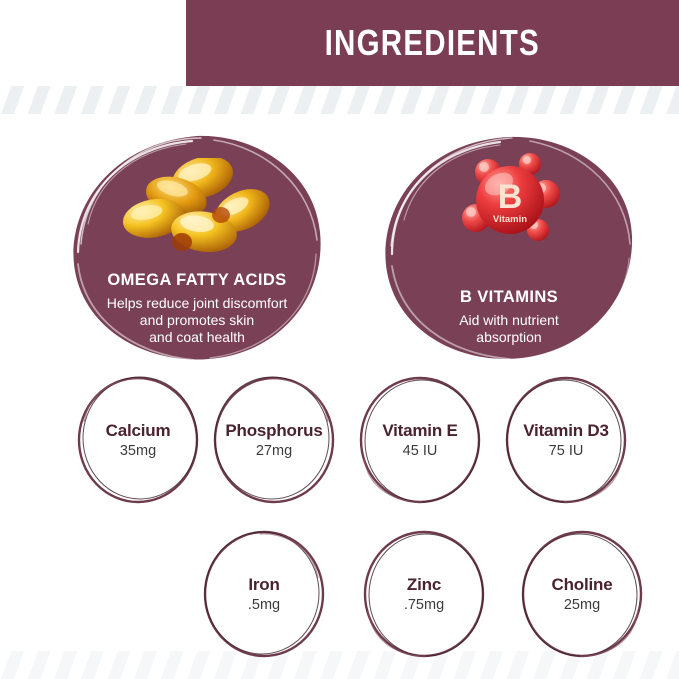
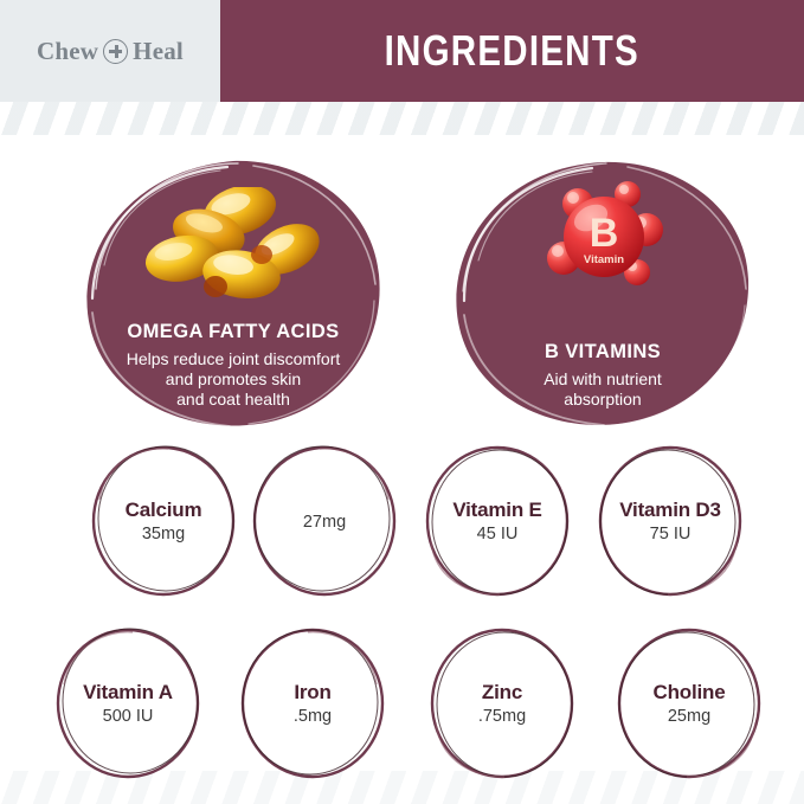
+ Chew
+ Heal
  INGREDIENTS
  OMEGA FATTY ACIDS
  Helps reduce joint discomfort
  and promotes skin
  and coat health
  B
  Vitamin
  B VITAMINS
  Aid with nutrient
  absorption
  Calcium
  35mg
- Phosphorus
  27mg
  Vitamin E
  45 IU
  Vitamin D3
  75 IU
+ Vitamin A
+ 500 IU
  Iron
  .5mg
  Zinc
  .75mg
  Choline
  25mg
